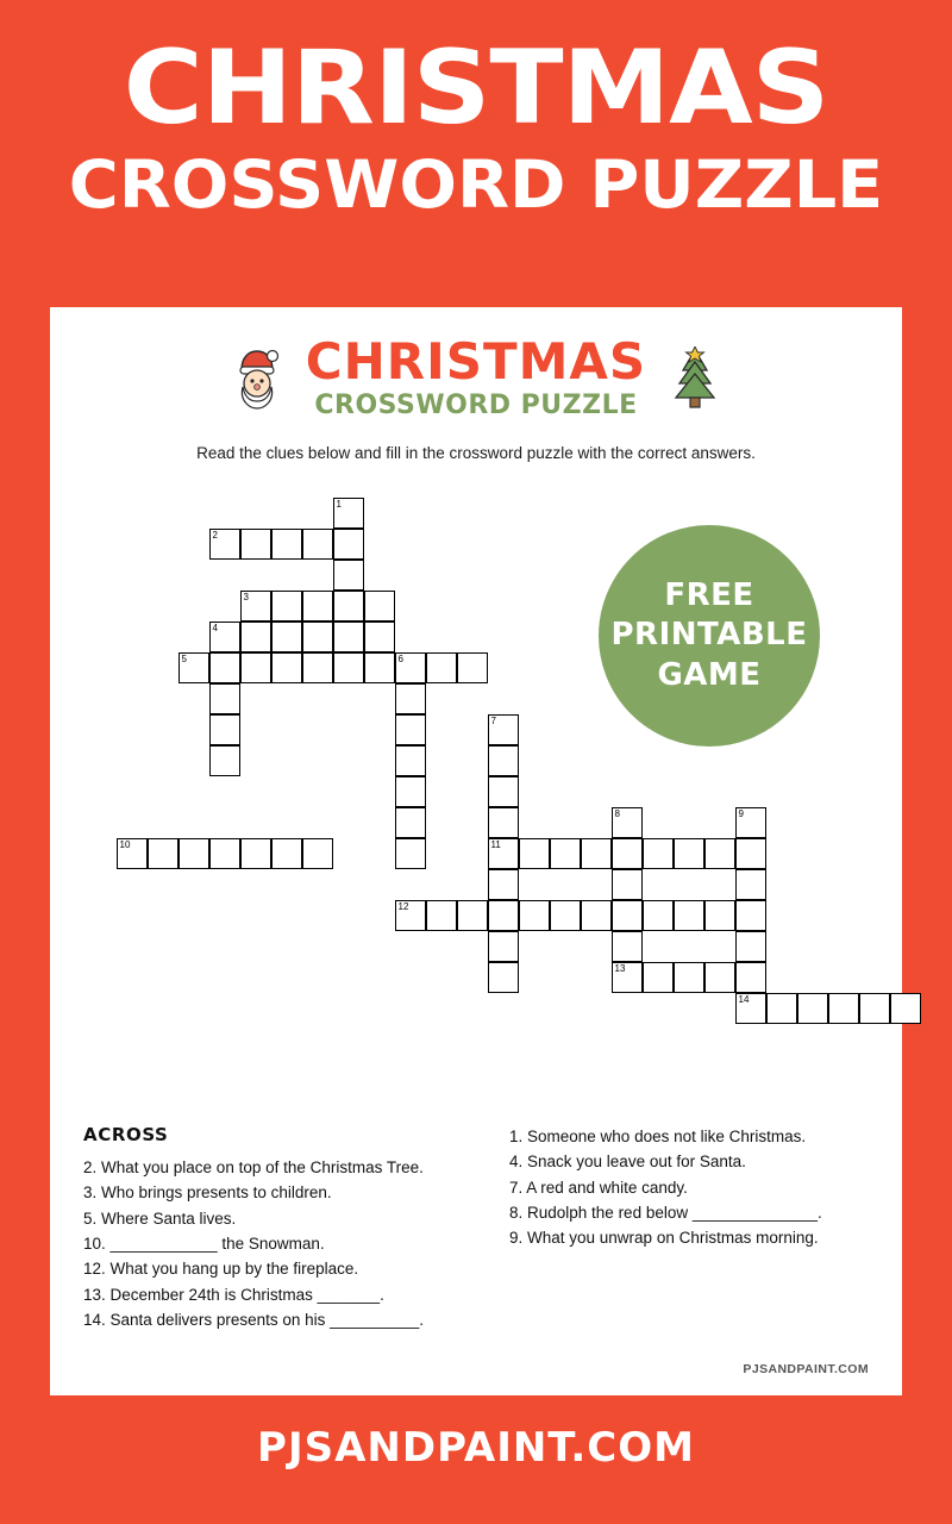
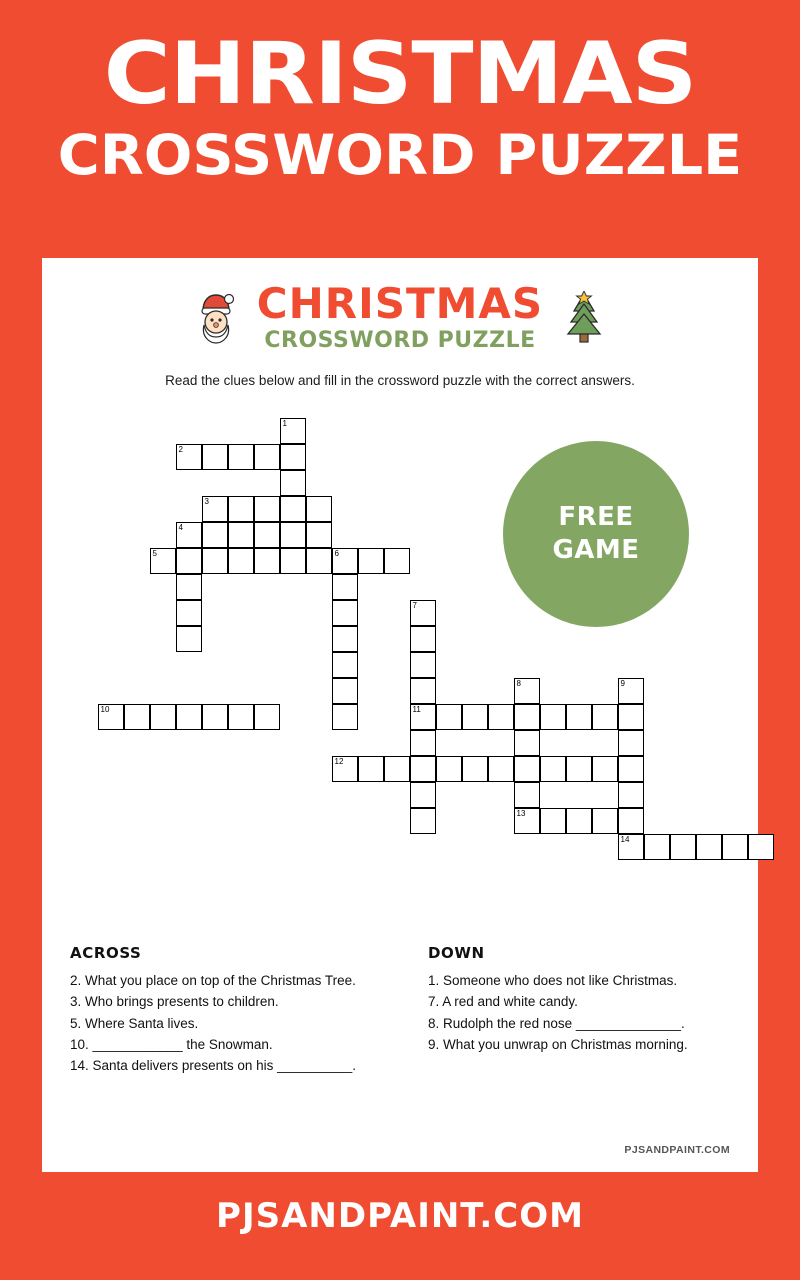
  CHRISTMAS
  CROSSWORD PUZZLE
  CHRISTMAS
  CROSSWORD PUZZLE
  Read the clues below and fill in the crossword puzzle with the correct answers.
  FREE
- PRINTABLE
  GAME
  1
  2
  3
  4
  5
  6
  7
  8
  9
  11
  10
  12
  13
  14
  ACROSS
  2. What you place on top of the Christmas Tree.
  3. Who brings presents to children.
  5. Where Santa lives.
  10. ____________ the Snowman.
- 12. What you hang up by the fireplace.
- 13. December 24th is Christmas _______.
  14. Santa delivers presents on his __________.
+ DOWN
  1. Someone who does not like Christmas.
- 4. Snack you leave out for Santa.
  7. A red and white candy.
- 8. Rudolph the red below ______________.
+ 8. Rudolph the red nose ______________.
  9. What you unwrap on Christmas morning.
  PJSANDPAINT.COM
  PJSANDPAINT.COM
